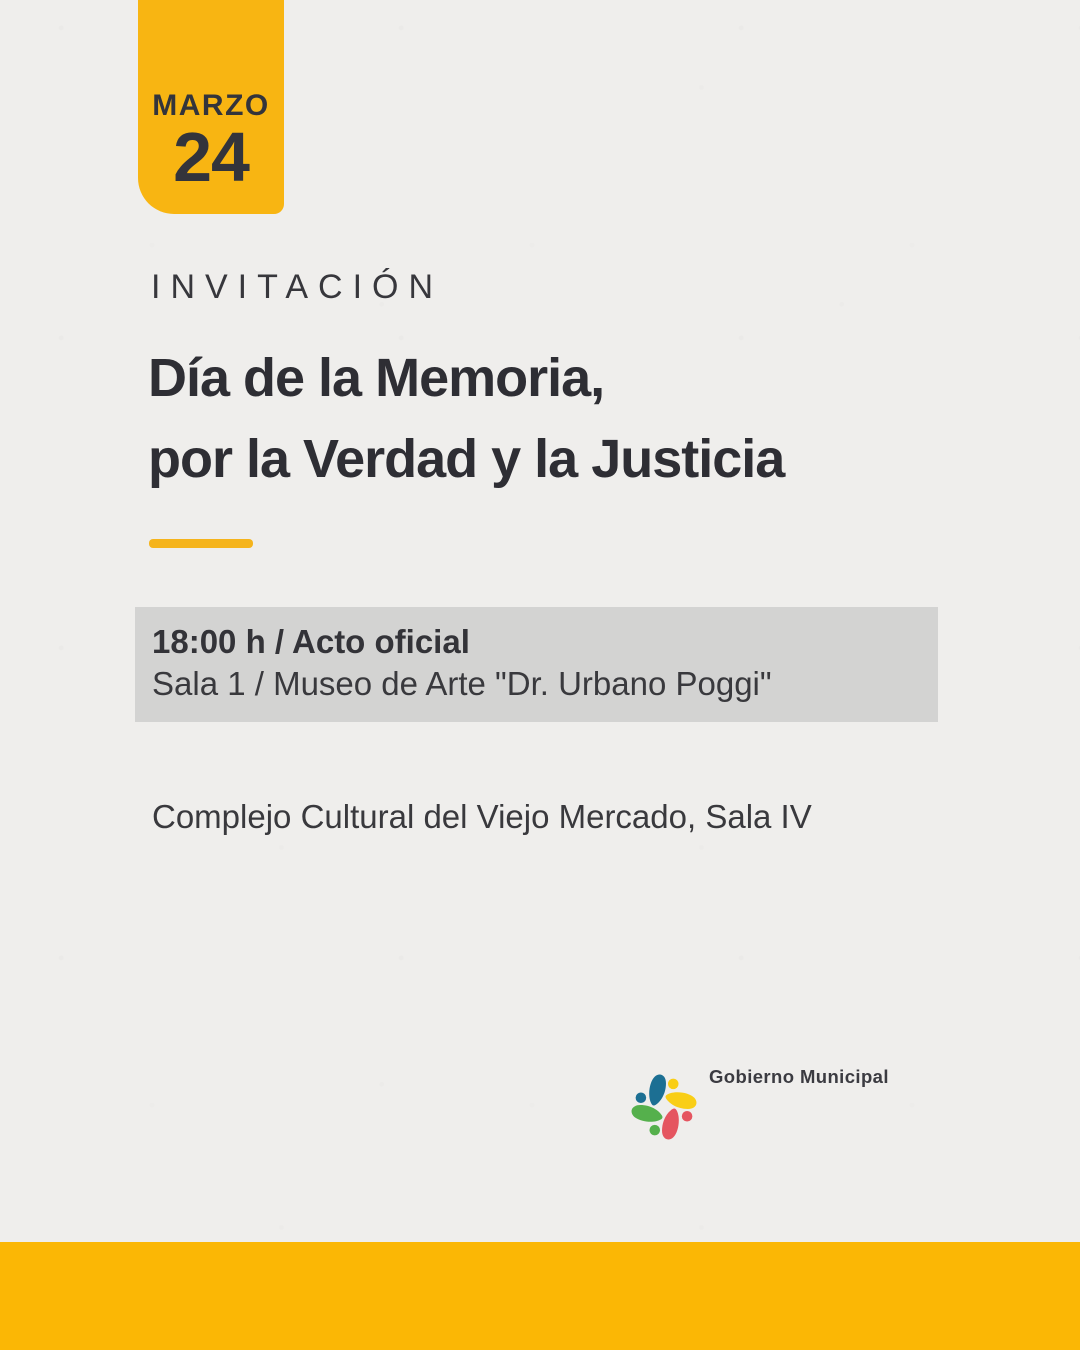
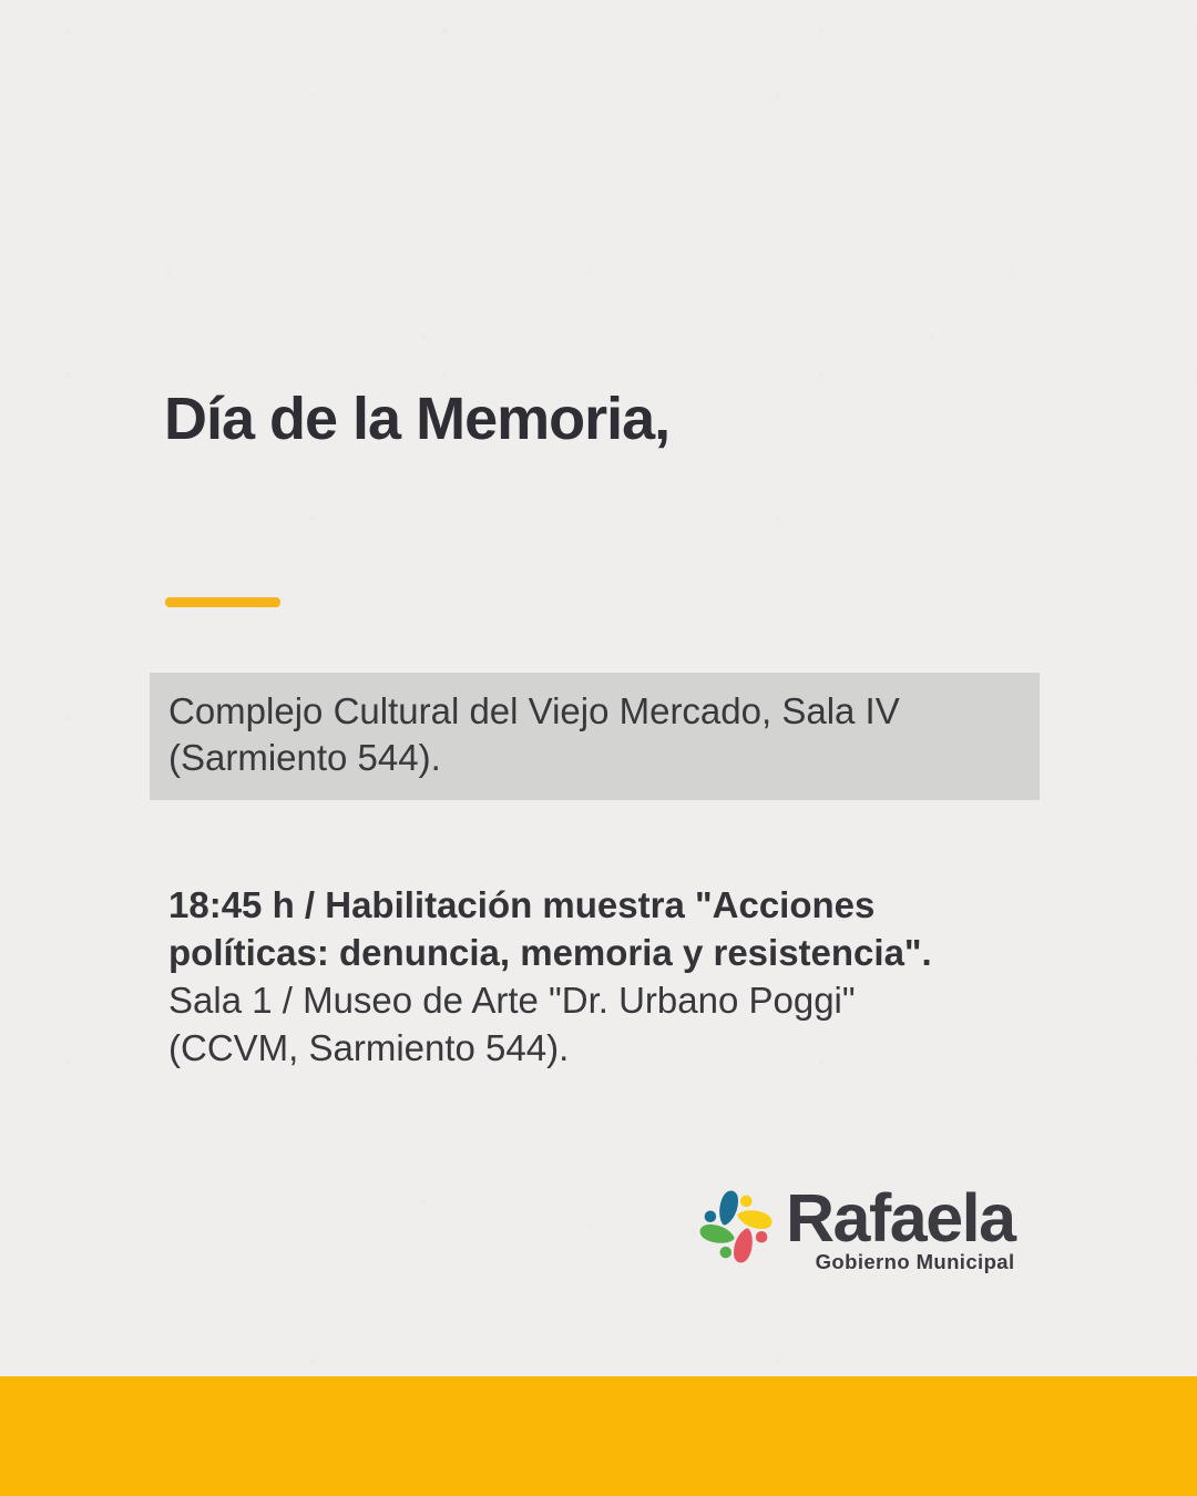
- MARZO
- 24
- INVITACIÓN
  Día de la Memoria,
- por la Verdad y la Justicia
- 18:00 h / Acto oficial
- Sala 1 / Museo de Arte "Dr. Urbano Poggi"
+ Complejo Cultural del Viejo Mercado, Sala IV
+ (Sarmiento 544).
+ 18:45 h / Habilitación muestra "Acciones
+ políticas: denuncia, memoria y resistencia".
- Complejo Cultural del Viejo Mercado, Sala IV
+ Sala 1 / Museo de Arte "Dr. Urbano Poggi"
+ (CCVM, Sarmiento 544).
+ Rafaela
  Gobierno Municipal
